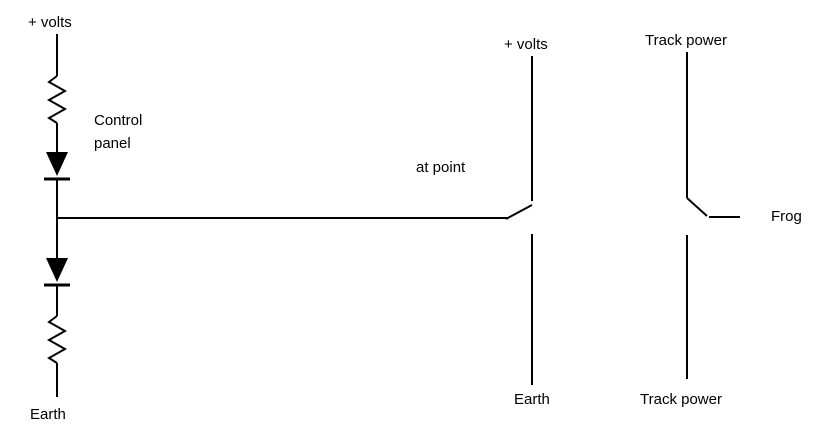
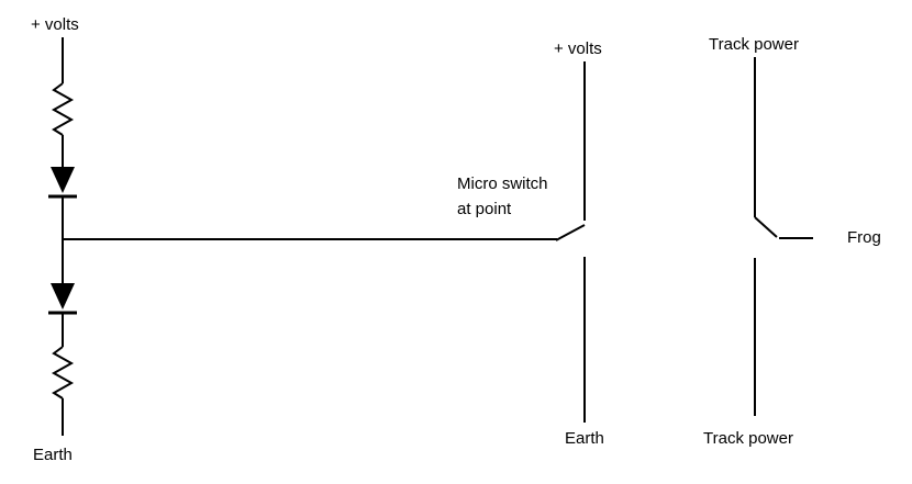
  + volts
- Control
- panel
  Earth
+ Micro switch
  at point
  + volts
  Earth
  Track power
  Track power
  Frog
